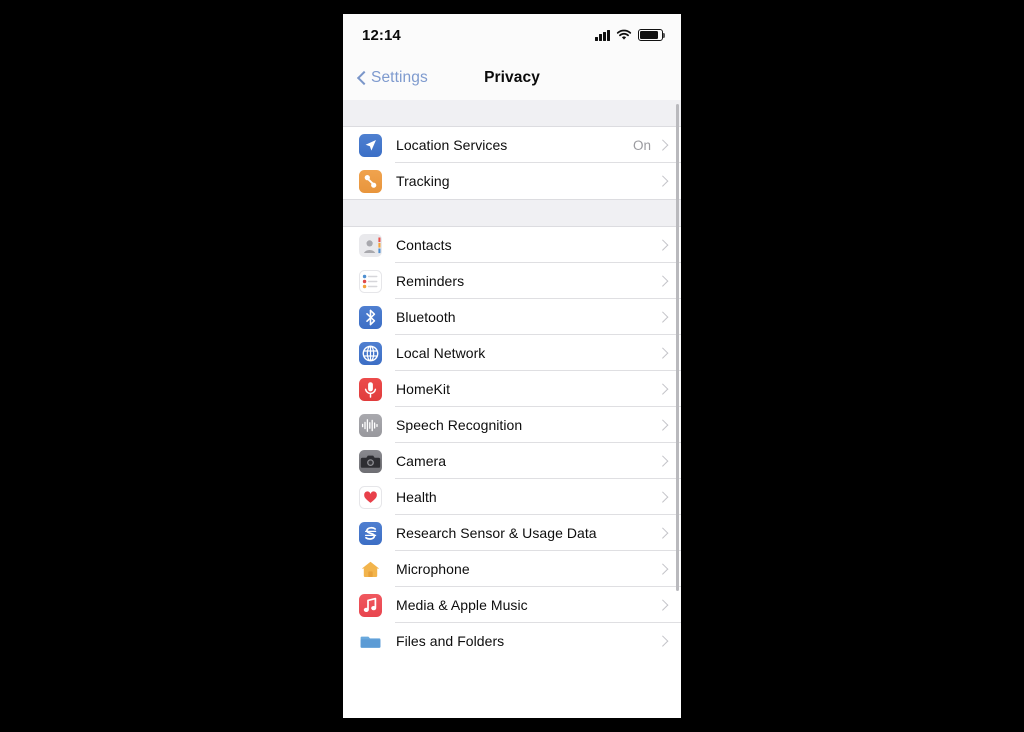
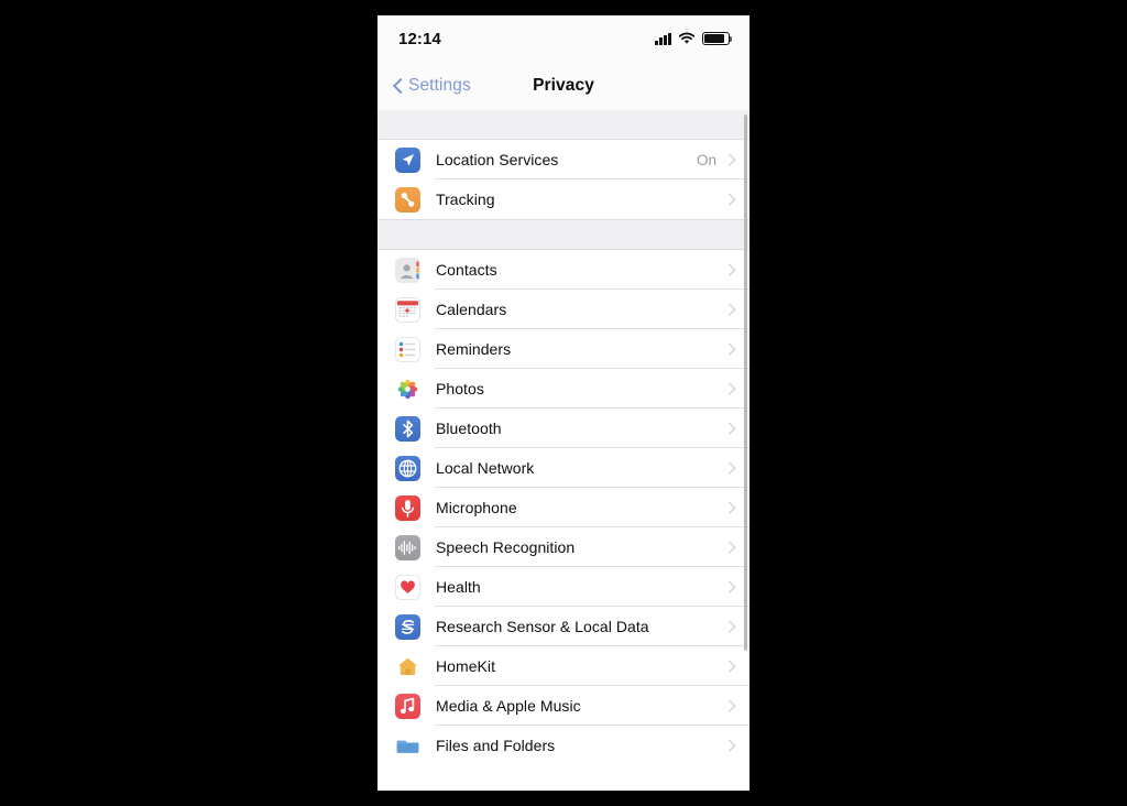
  12:14
  Settings
  Privacy
  Location Services
  On
  Tracking
  Contacts
+ Calendars
  Reminders
+ Photos
  Bluetooth
  Local Network
- HomeKit
+ Microphone
  Speech Recognition
- Camera
  Health
- Research Sensor & Usage Data
+ Research Sensor & Local Data
- Microphone
+ HomeKit
  Media & Apple Music
  Files and Folders
